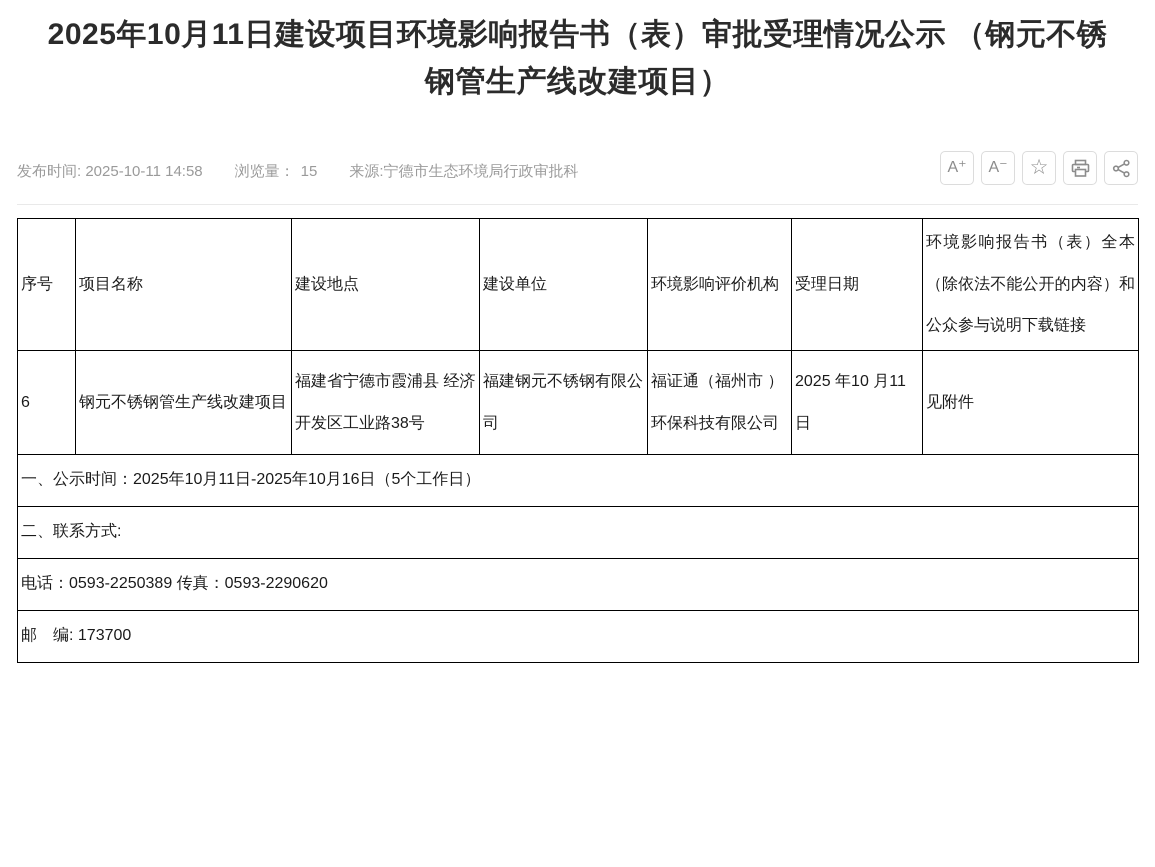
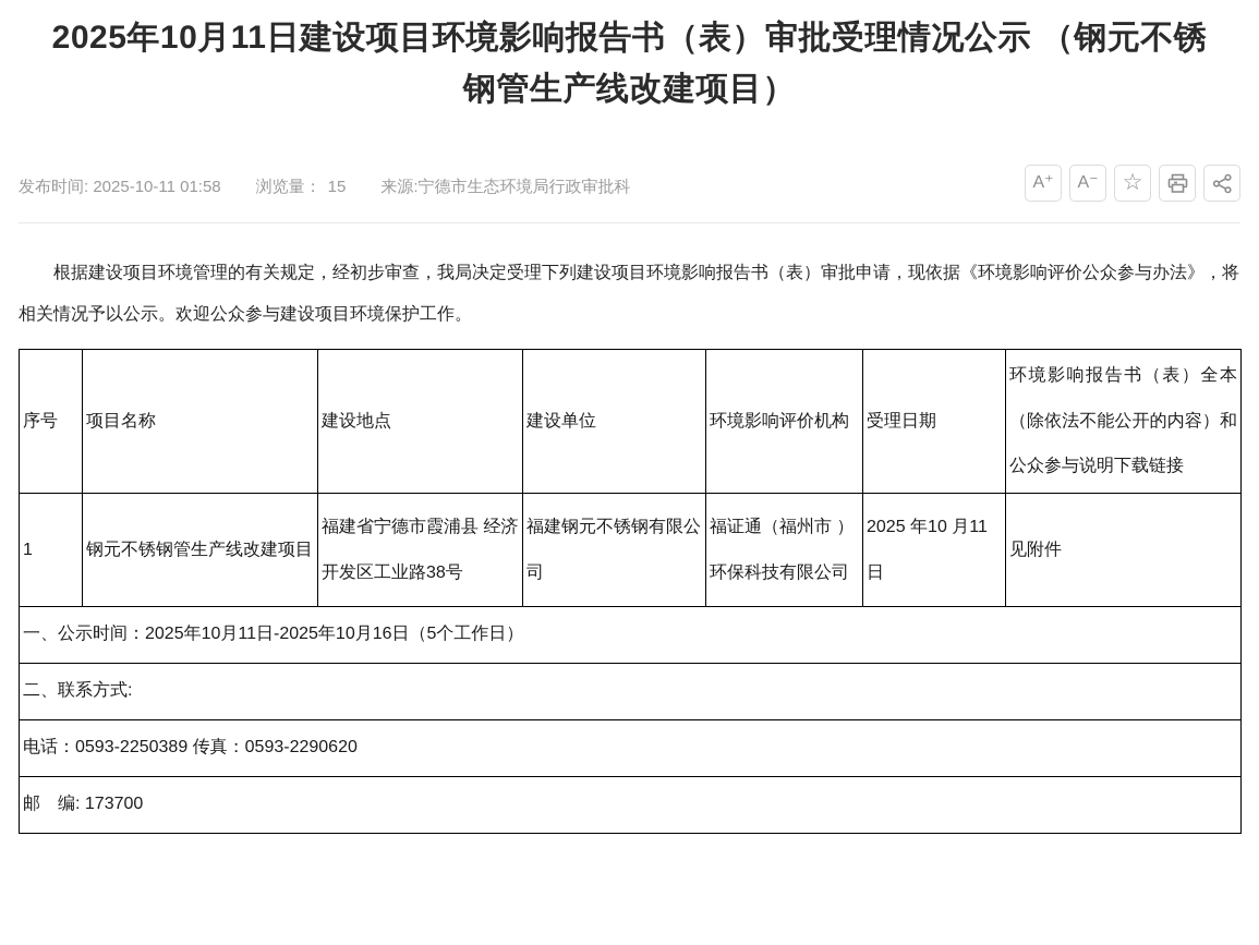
  2025年10月11日建设项目环境影响报告书（表）审批受理情况公示 （钢元不锈钢管生产线改建项目）
- 发布时间: 2025-10-11 14:58 浏览量： 15 来源:宁德市生态环境局行政审批科
+ 发布时间: 2025-10-11 01:58 浏览量： 15 来源:宁德市生态环境局行政审批科
  A⁺
  A⁻
  ☆
+ 根据建设项目环境管理的有关规定，经初步审查，我局决定受理下列建设项目环境影响报告书（表）审批申请，现依据《环境影响评价公众参与办法》，将相关情况予以公示。欢迎公众参与建设项目环境保护工作。
  序号	项目名称	建设地点	建设单位	环境影响评价机构	受理日期	环境影响报告书（表）全本 （除依法不能公开的内容）和公众参与说明下载链接
- 6	钢元不锈钢管生产线改建项目	福建省宁德市霞浦县 经济开发区工业路38号	福建钢元不锈钢有限公司	福证通（福州市 ）环保科技有限公司	2025 年10 月11 日	见附件
+ 1	钢元不锈钢管生产线改建项目	福建省宁德市霞浦县 经济开发区工业路38号	福建钢元不锈钢有限公司	福证通（福州市 ）环保科技有限公司	2025 年10 月11 日	见附件
  一、公示时间：2025年10月11日-2025年10月16日（5个工作日）
  二、联系方式:
  电话：0593-2250389 传真：0593-2290620
  邮 编: 173700
